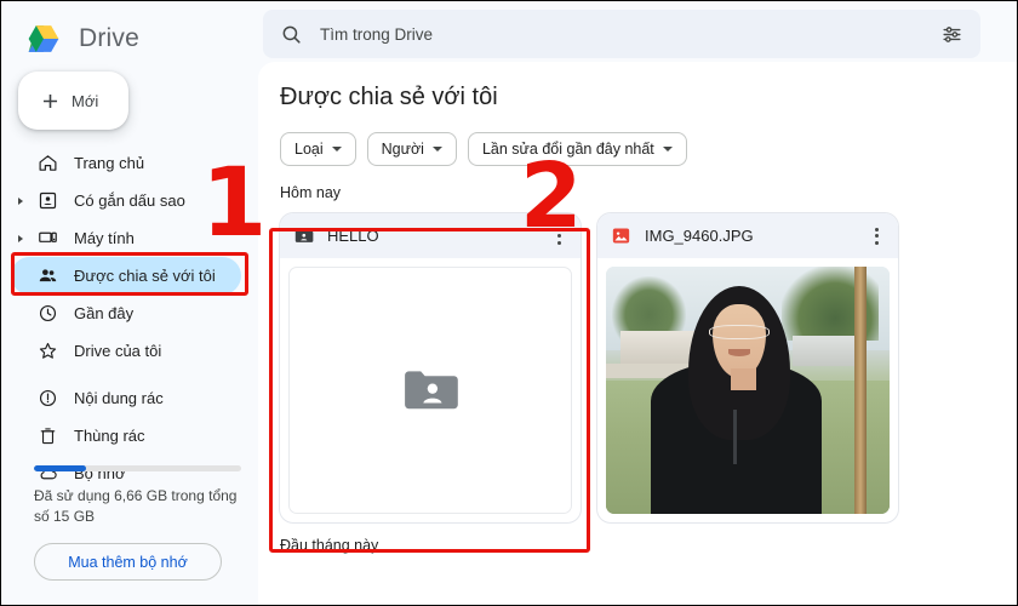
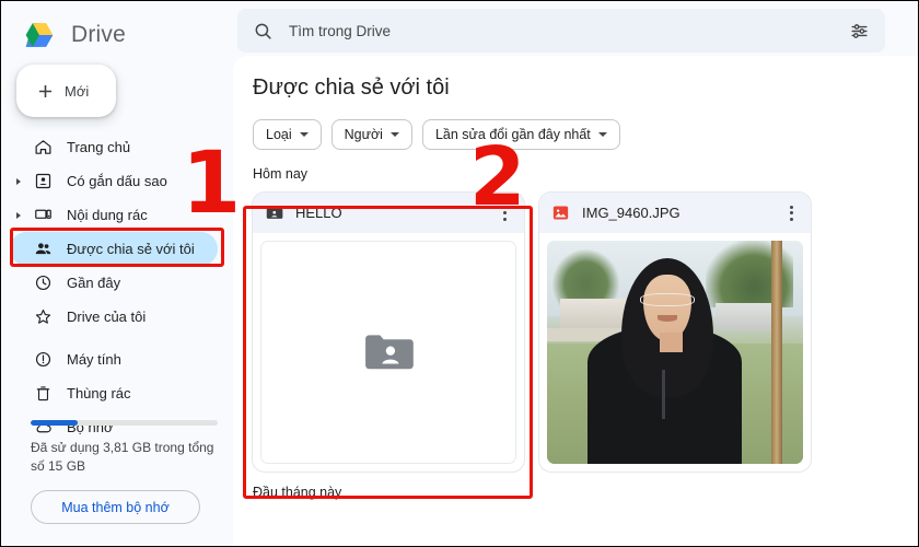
  Drive
  Mới
  Trang chủ
  Có gắn dấu sao
- Máy tính
+ Nội dung rác
  Được chia sẻ với tôi
  Gần đây
  Drive của tôi
- Nội dung rác
+ Máy tính
  Thùng rác
  Bộ nhớ
- Đã sử dụng 6,66 GB trong tổng số 15 GB
+ Đã sử dụng 3,81 GB trong tổng số 15 GB
  Mua thêm bộ nhớ
  Tìm trong Drive
  Được chia sẻ với tôi
  Loại
  Người
  Lần sửa đổi gần đây nhất
  Hôm nay
  HELLO
  IMG_9460.JPG
  Đầu tháng này
  1
  2
